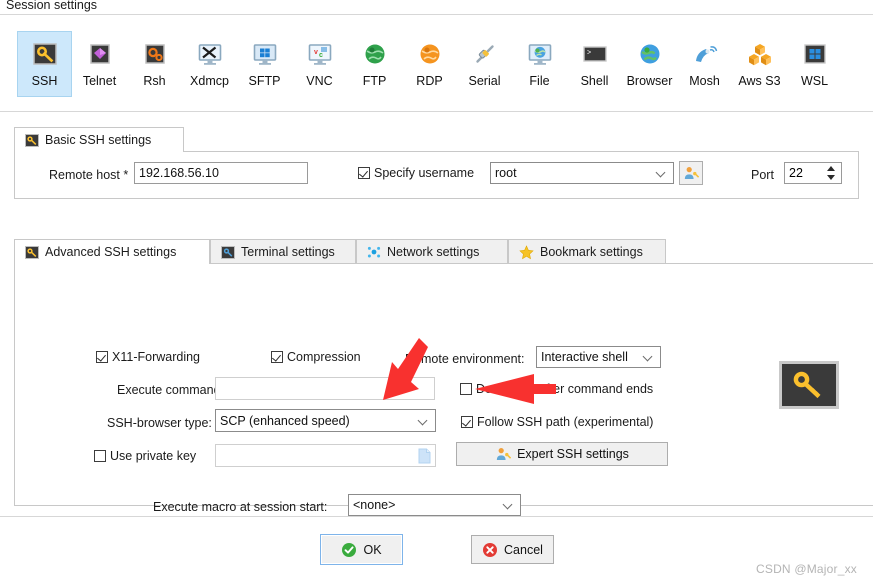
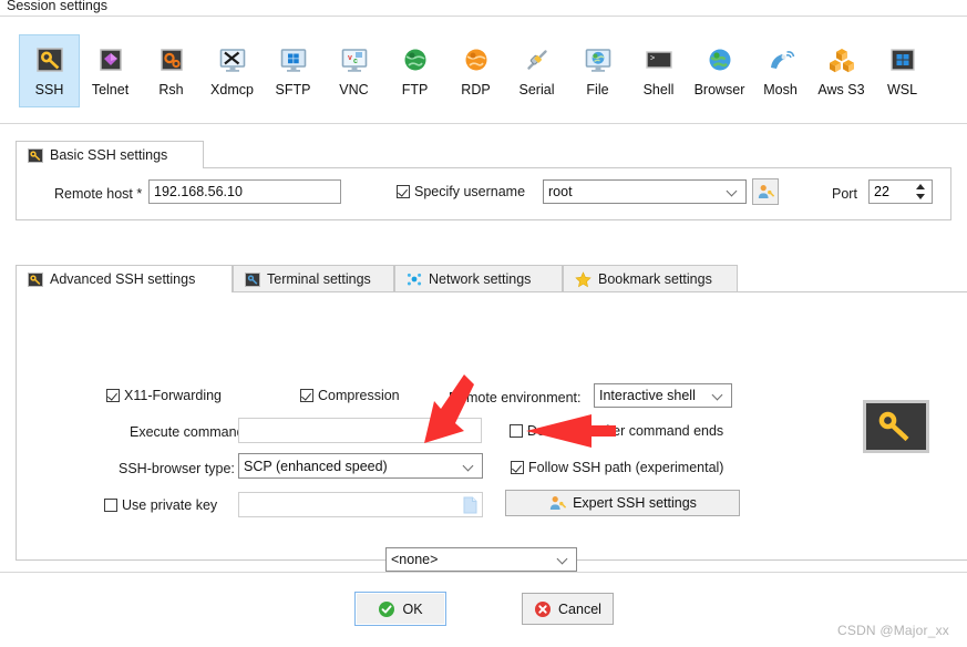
  Session settings
  SSH
  Telnet
  Rsh
  Xdmcp
  SFTP
  VNC
  FTP
  RDP
  Serial
  File
  >
  Shell
  Browser
  Mosh
  Aws S3
  WSL
  Basic SSH settings
  Remote host *
  192.168.56.10
  Specify username
  root
  Port
  22
  Advanced SSH settings
  Terminal settings
  Network settings
  Bookmark settings
  X11-Forwarding
  Compression
  mote environment:
  Interactive shell
  Execute comman
  SSH-browser type:
  SCP (enhanced speed)
  Follow SSH path (experimental)
  Use private key
  Expert SSH settings
- Execute macro at session start:
  <none>
  OK
  Cancel
  CSDN @Major_xx
